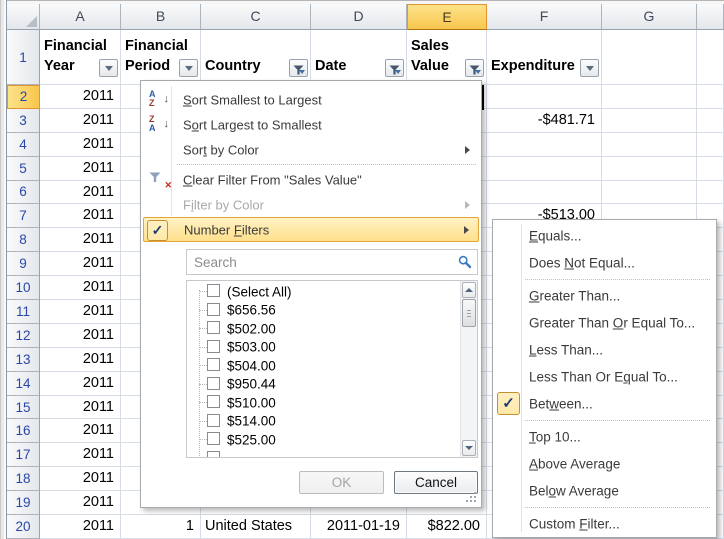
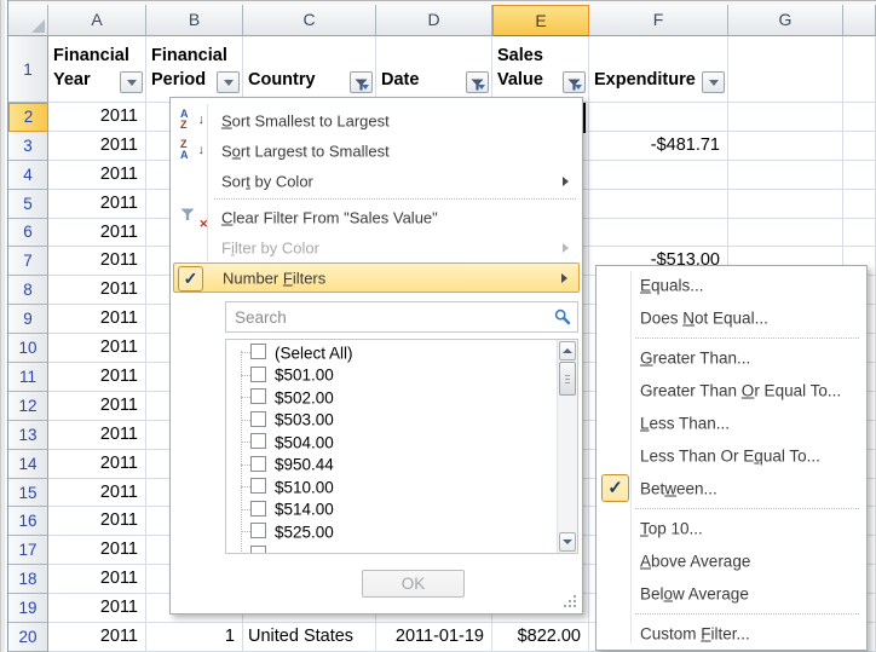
  A
  B
  C
  D
  E
  F
  G
  1
  2
  3
  4
  5
  6
  7
  8
  9
  10
  11
  12
  13
  14
  15
  16
  17
  18
  19
  20
  Financial
  Year
  Financial
  Period
  Country
  Date
  Sales
  Value
  Expenditure
  2011
  2011
  -$481.71
  2011
  2011
  2011
  2011
  -$513.00
  2011
  2011
  2011
  2011
  2011
  2011
  2011
  2011
  2011
  2011
  2011
  2011
  2011
  1
  United States
  2011-01-19
  $822.00
  A
  Z
  ↓
  Sort Smallest to Largest
  Z
  A
  ↓
  Sort Largest to Smallest
  Sort by Color
  ✕
  Clear Filter From "Sales Value"
  Filter by Color
  ✓
  Number Filters
  Search
  (Select All)
- $656.56
+ $501.00
  $502.00
  $503.00
  $504.00
  $950.44
  $510.00
  $514.00
  $525.00
  OK
- Cancel
  Equals...
  Does Not Equal...
  Greater Than...
  Greater Than Or Equal To...
  Less Than...
  Less Than Or Equal To...
  ✓
  Between...
  Top 10...
  Above Average
  Below Average
  Custom Filter...
